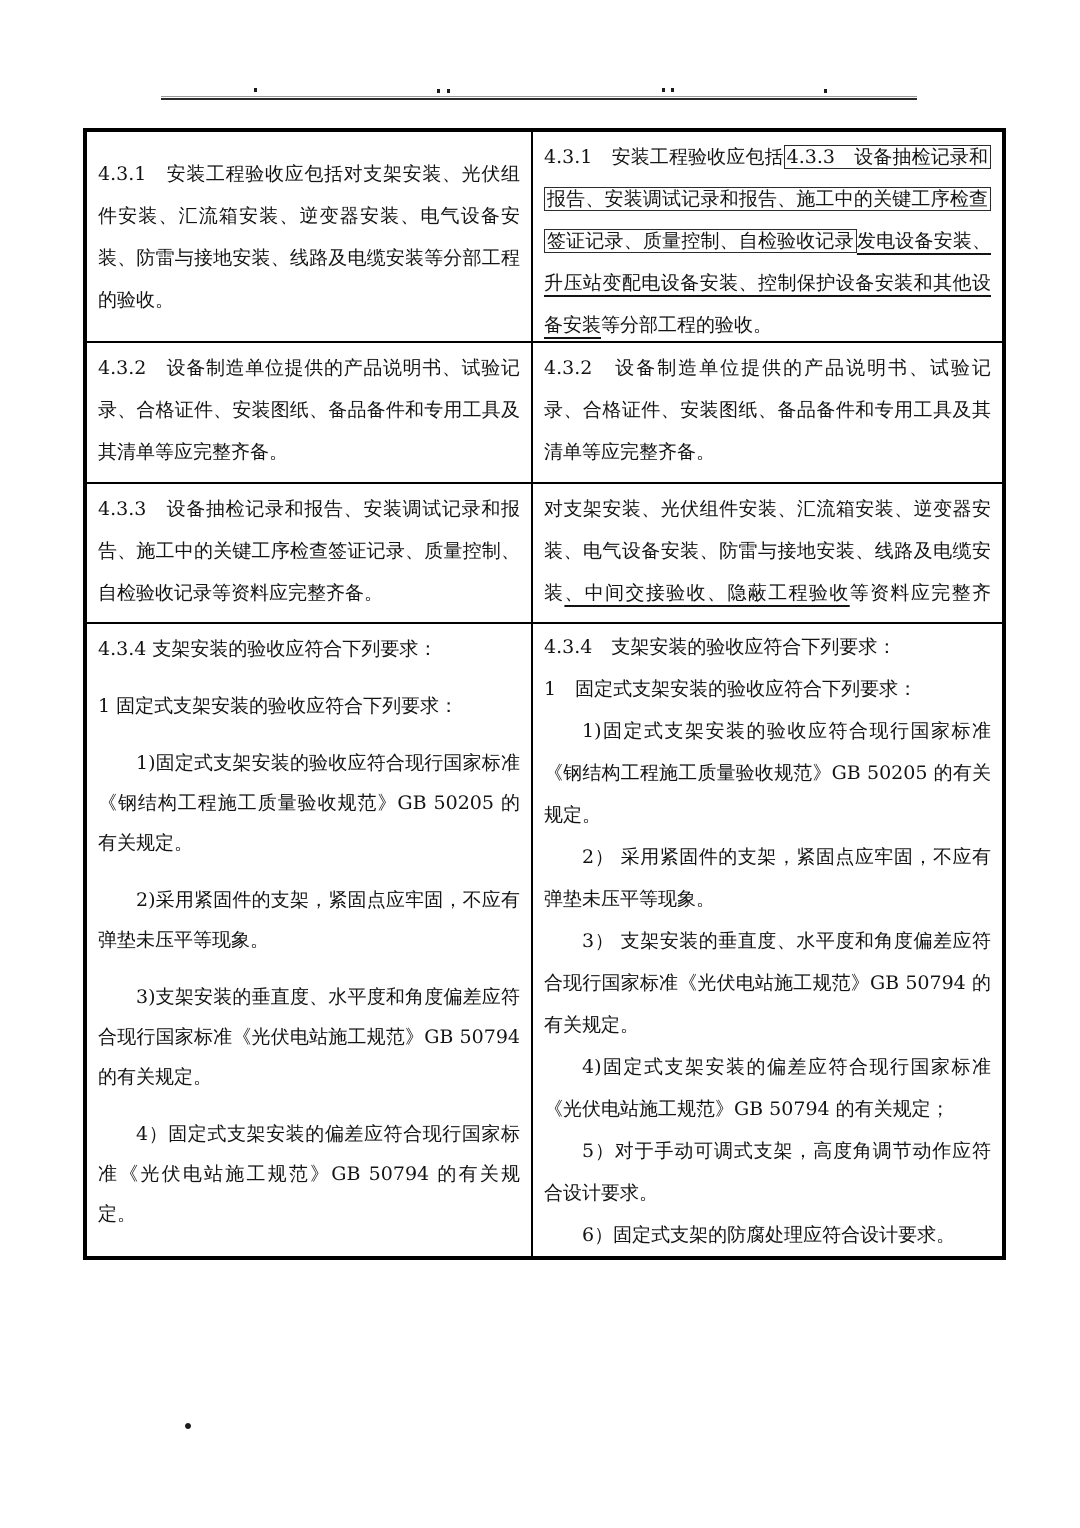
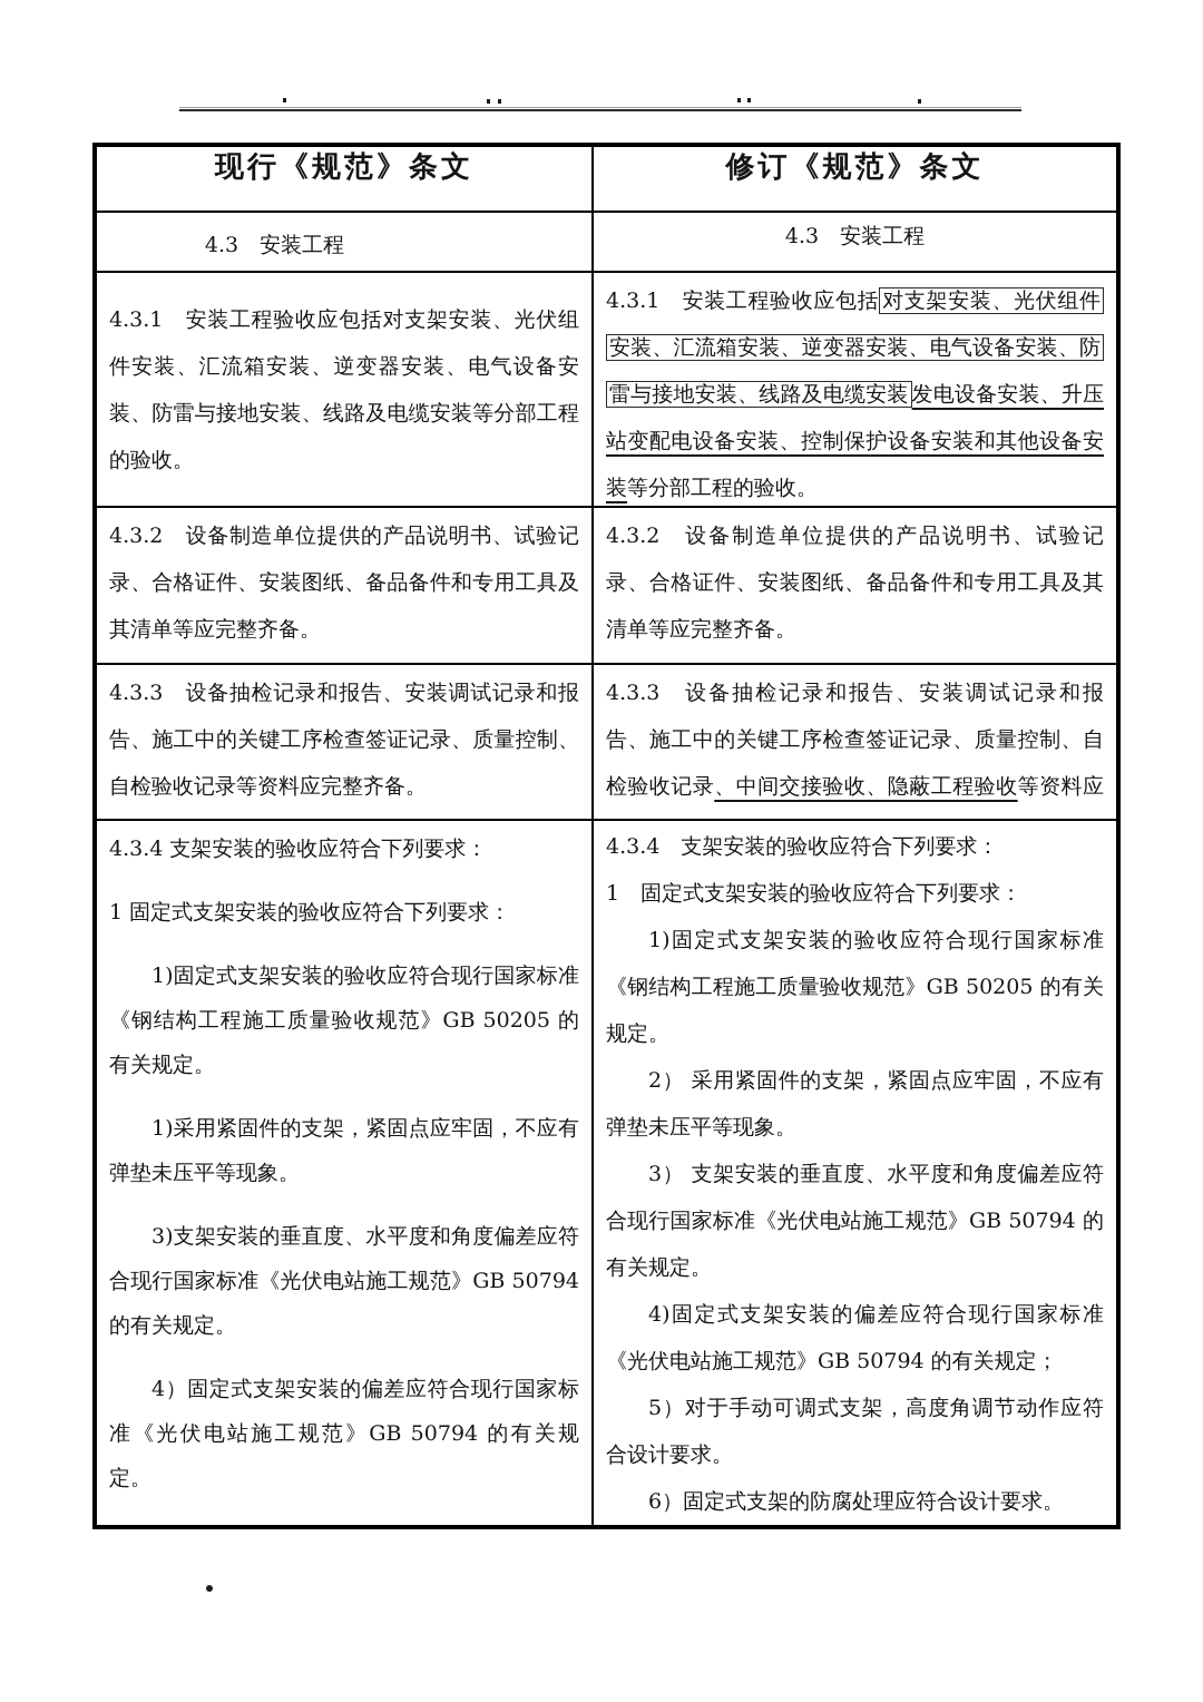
+ 现行《规范》条文	修订《规范》条文
+ 4.3 安装工程	4.3 安装工程
- 4.3.1 安装工程验收应包括对支架安装、光伏组件安装、汇流箱安装、逆变器安装、电气设备安装、防雷与接地安装、线路及电缆安装等分部工程的验收。	4.3.1 安装工程验收应包括 4.3.3 设备抽检记录和报告、安装调试记录和报告、施工中的关键工序检查签证记录、质量控制、自检验收记录 发电设备安装、升压站变配电设备安装、控制保护设备安装和其他设备安装等分部工程的验收。
+ 4.3.1 安装工程验收应包括对支架安装、光伏组件安装、汇流箱安装、逆变器安装、电气设备安装、防雷与接地安装、线路及电缆安装等分部工程的验收。	4.3.1 安装工程验收应包括 对支架安装、光伏组件安装、汇流箱安装、逆变器安装、电气设备安装、防雷与接地安装、线路及电缆安装 发电设备安装、升压站变配电设备安装、控制保护设备安装和其他设备安装等分部工程的验收。
  4.3.2 设备制造单位提供的产品说明书、试验记录、合格证件、安装图纸、备品备件和专用工具及其清单等应完整齐备。	4.3.2 设备制造单位提供的产品说明书、试验记录、合格证件、安装图纸、备品备件和专用工具及其清单等应完整齐备。
- 4.3.3 设备抽检记录和报告、安装调试记录和报告、施工中的关键工序检查签证记录、质量控制、自检验收记录等资料应完整齐备。	对支架安装、光伏组件安装、汇流箱安装、逆变器安装、电气设备安装、防雷与接地安装、线路及电缆安装、中间交接验收、隐蔽工程验收等资料应完整齐
+ 4.3.3 设备抽检记录和报告、安装调试记录和报告、施工中的关键工序检查签证记录、质量控制、自检验收记录等资料应完整齐备。	4.3.3 设备抽检记录和报告、安装调试记录和报告、施工中的关键工序检查签证记录、质量控制、自检验收记录、中间交接验收、隐蔽工程验收等资料应
- 4.3.4 支架安装的验收应符合下列要求：1 固定式支架安装的验收应符合下列要求：1)固定式支架安装的验收应符合现行国家标准《钢结构工程施工质量验收规范》GB 50205 的有关规定。2)采用紧固件的支架，紧固点应牢固，不应有弹垫未压平等现象。3)支架安装的垂直度、水平度和角度偏差应符合现行国家标准《光伏电站施工规范》GB 50794 的有关规定。4）固定式支架安装的偏差应符合现行国家标准《光伏电站施工规范》GB 50794 的有关规定。	4.3.4 支架安装的验收应符合下列要求：1 固定式支架安装的验收应符合下列要求：1)固定式支架安装的验收应符合现行国家标准《钢结构工程施工质量验收规范》GB 50205 的有关规定。2） 采用紧固件的支架，紧固点应牢固，不应有弹垫未压平等现象。3） 支架安装的垂直度、水平度和角度偏差应符合现行国家标准《光伏电站施工规范》GB 50794 的有关规定。4)固定式支架安装的偏差应符合现行国家标准《光伏电站施工规范》GB 50794 的有关规定；5）对于手动可调式支架，高度角调节动作应符合设计要求。6）固定式支架的防腐处理应符合设计要求。
+ 4.3.4 支架安装的验收应符合下列要求：1 固定式支架安装的验收应符合下列要求：1)固定式支架安装的验收应符合现行国家标准《钢结构工程施工质量验收规范》GB 50205 的有关规定。1)采用紧固件的支架，紧固点应牢固，不应有弹垫未压平等现象。3)支架安装的垂直度、水平度和角度偏差应符合现行国家标准《光伏电站施工规范》GB 50794 的有关规定。4）固定式支架安装的偏差应符合现行国家标准《光伏电站施工规范》GB 50794 的有关规定。	4.3.4 支架安装的验收应符合下列要求：1 固定式支架安装的验收应符合下列要求：1)固定式支架安装的验收应符合现行国家标准《钢结构工程施工质量验收规范》GB 50205 的有关规定。2） 采用紧固件的支架，紧固点应牢固，不应有弹垫未压平等现象。3） 支架安装的垂直度、水平度和角度偏差应符合现行国家标准《光伏电站施工规范》GB 50794 的有关规定。4)固定式支架安装的偏差应符合现行国家标准《光伏电站施工规范》GB 50794 的有关规定；5）对于手动可调式支架，高度角调节动作应符合设计要求。6）固定式支架的防腐处理应符合设计要求。
